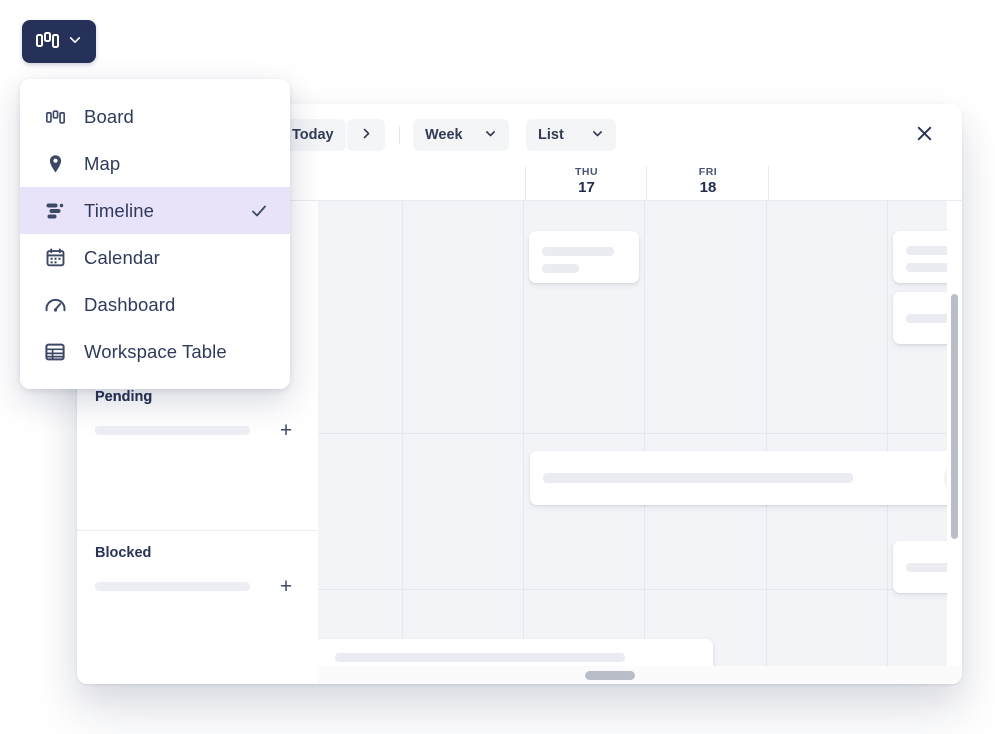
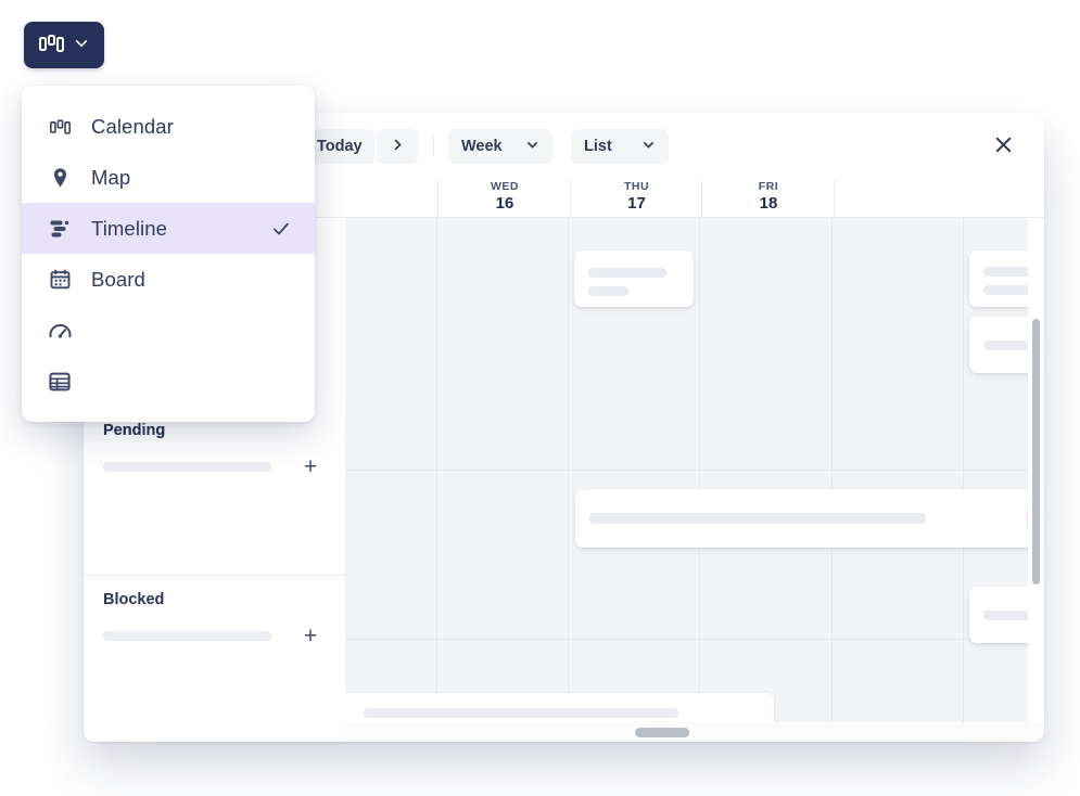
  Today
  Week
  List
+ WED
+ 16
  THU
  17
  FRI
  18
  Pending
  +
  Blocked
  +
- Board
+ Calendar
  Map
  Timeline
- Calendar
+ Board
- Dashboard
- Workspace Table
